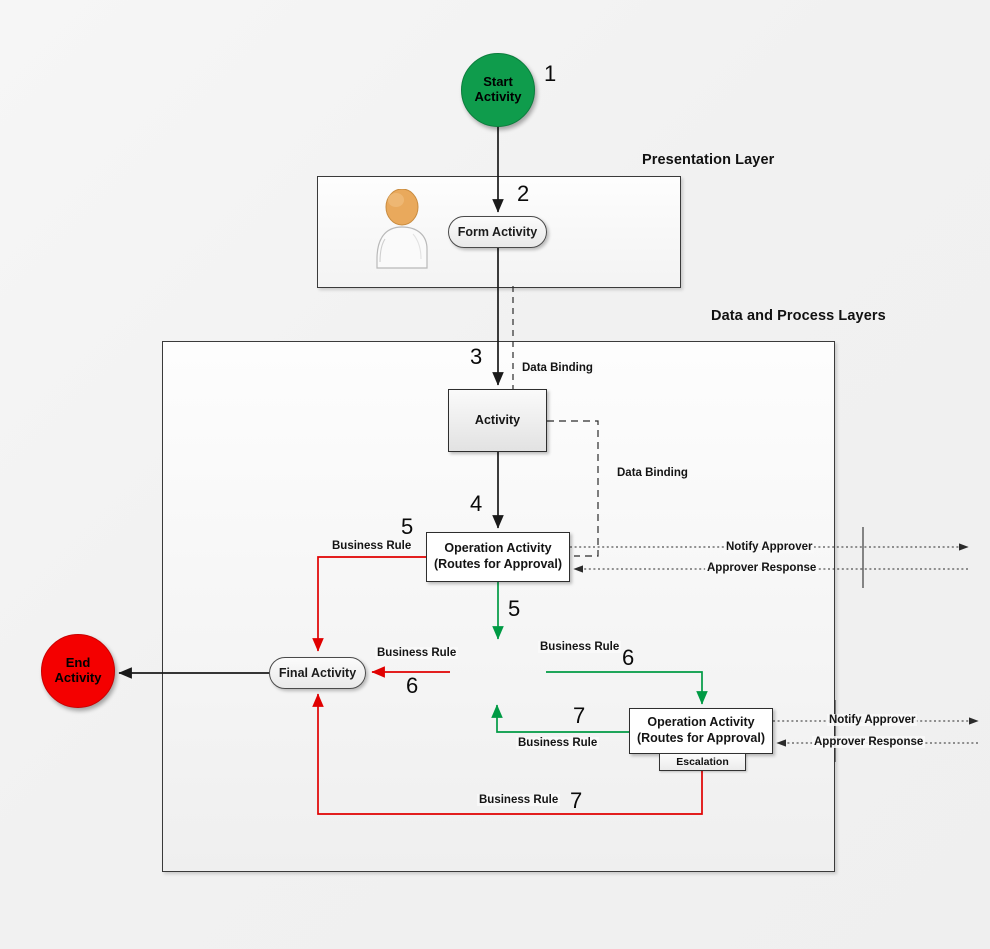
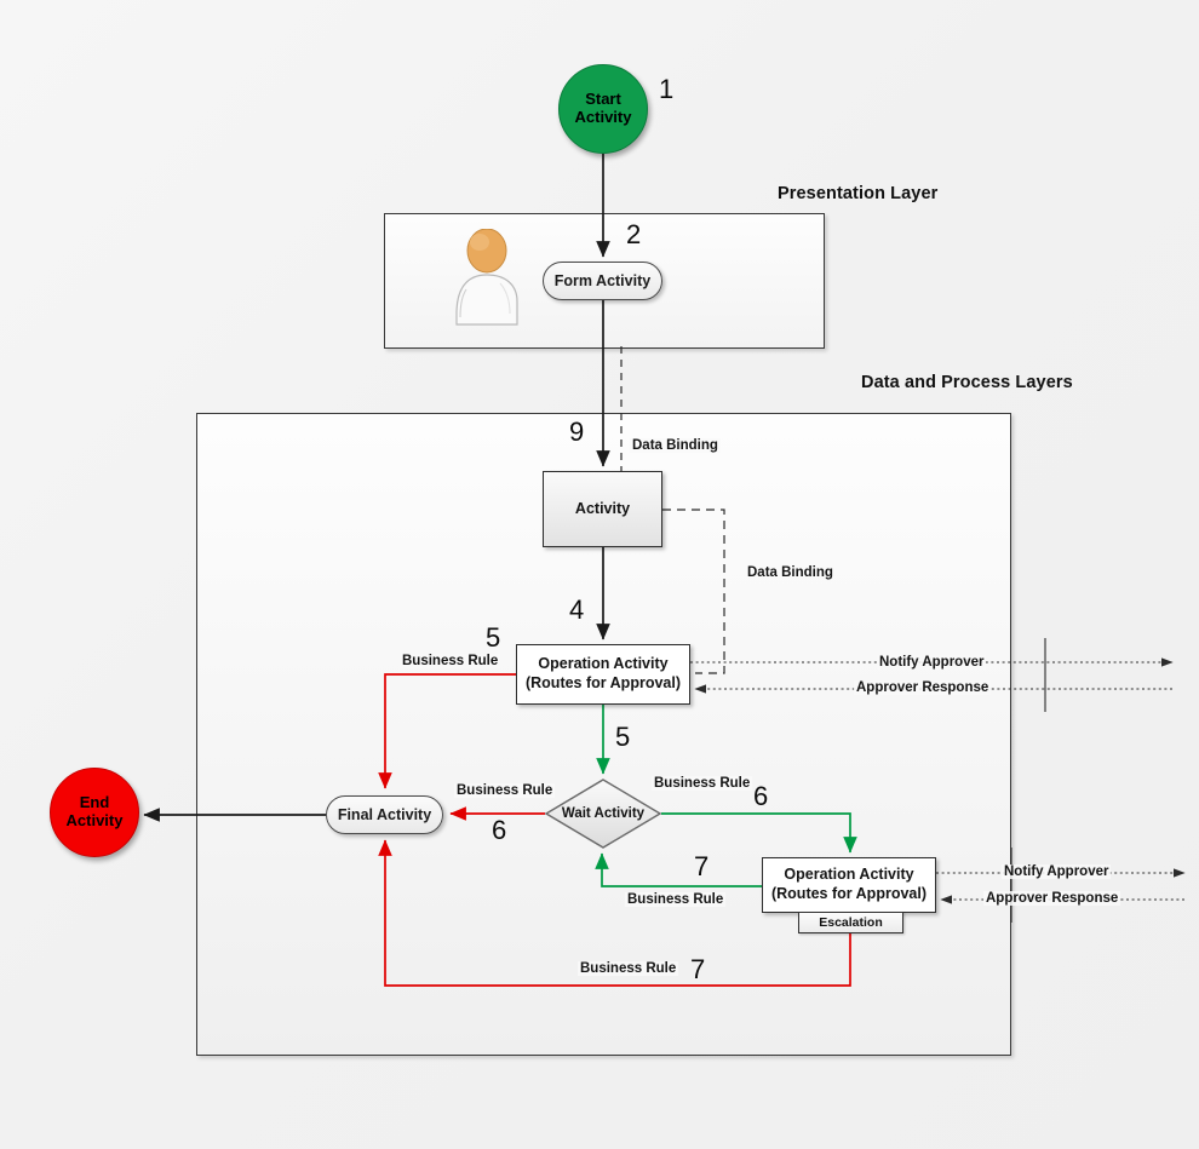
  Presentation Layer
  Data and Process Layers
  Start
  Activity
  End
  Activity
  Form Activity
  Activity
  Operation Activity
  (Routes for Approval)
+ Wait Activity
  Operation Activity
  (Routes for Approval)
  Escalation
  Final Activity
  Data Binding
  Data Binding
  Business Rule
  Business Rule
  Business Rule
  Business Rule
  Business Rule
  Notify Approver
  Approver Response
  Notify Approver
  Approver Response
  1
  2
- 3
+ 9
  4
  5
  5
  6
  6
  7
  7
